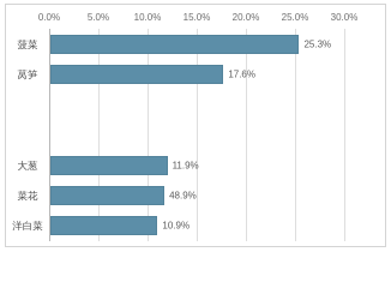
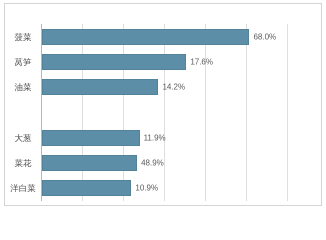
- 0.0%
- 5.0%
- 10.0%
- 15.0%
- 20.0%
- 25.0%
- 30.0%
  菠菜
- 25.3%
+ 68.0%
  莴笋
  17.6%
+ 油菜
+ 14.2%
  大葱
  11.9%
  菜花
  48.9%
  洋白菜
  10.9%
